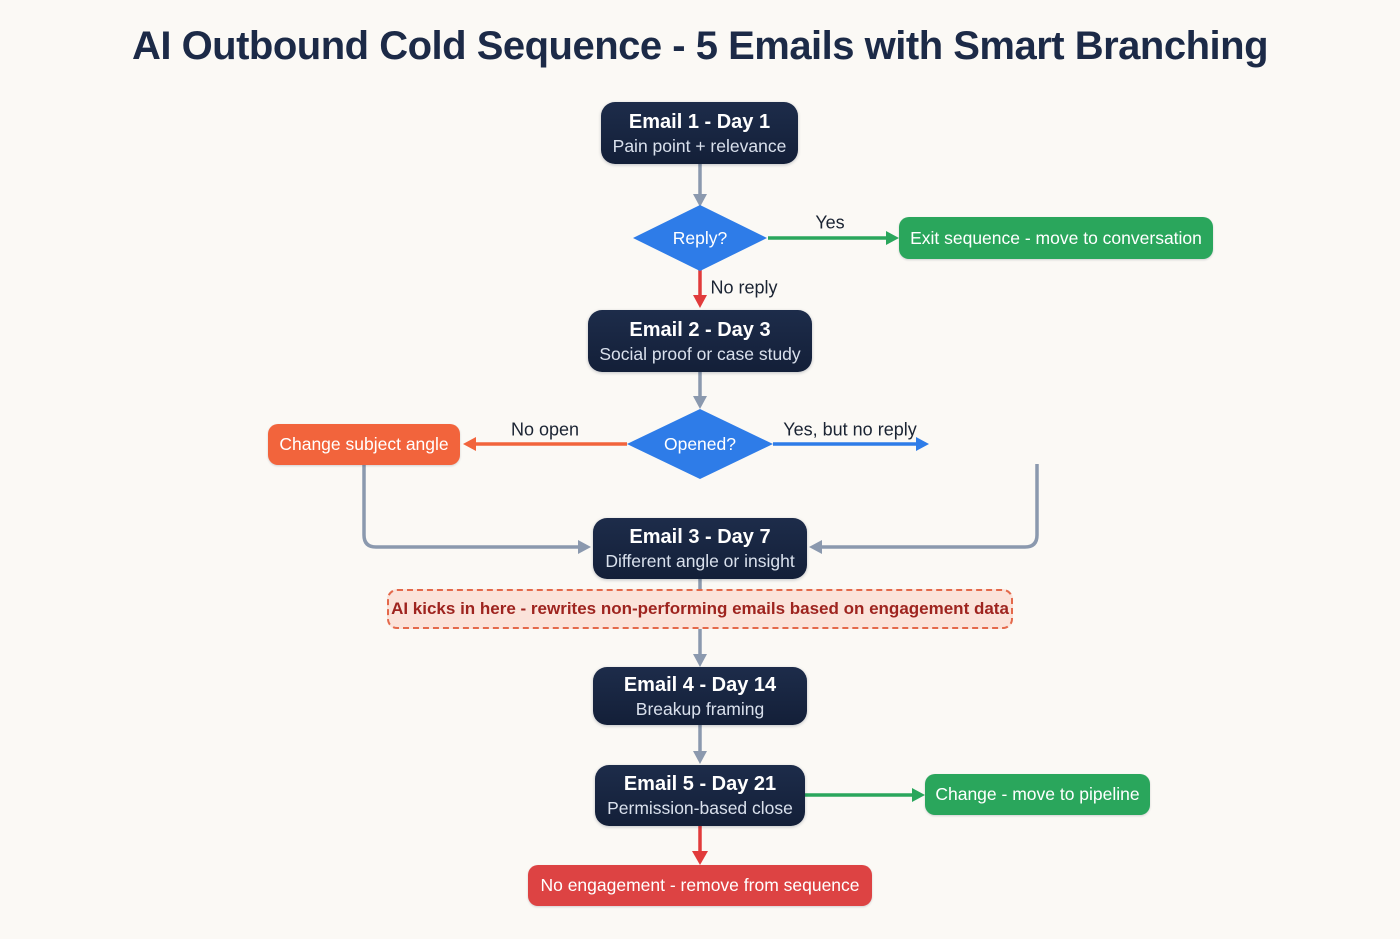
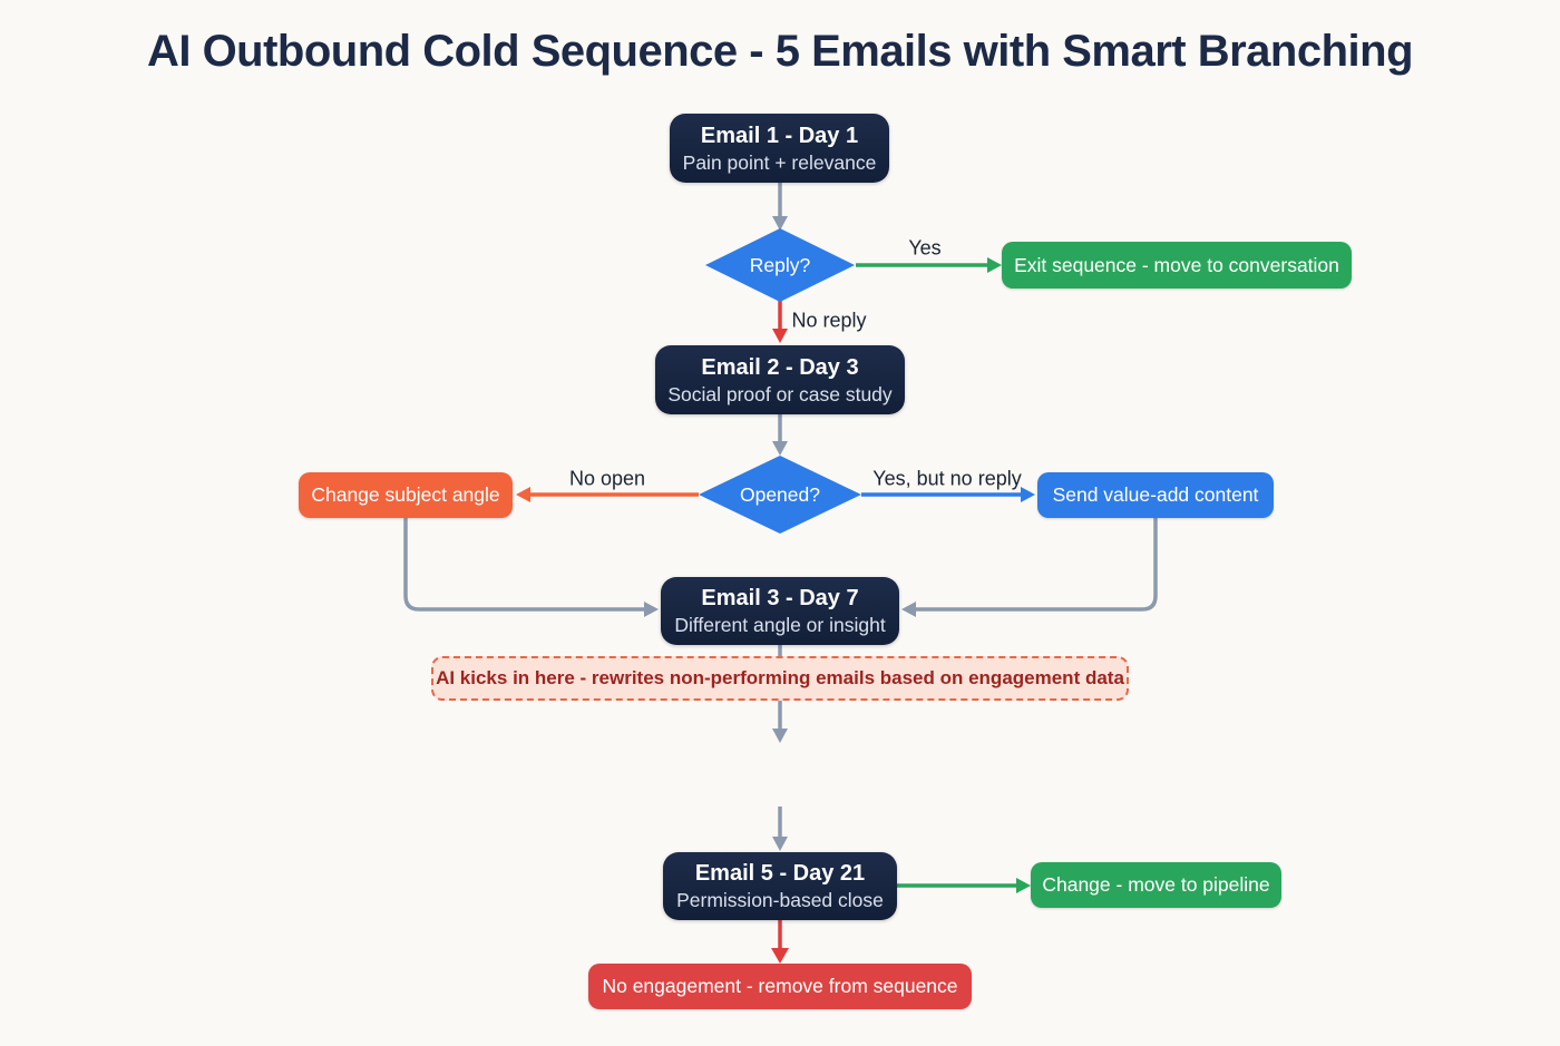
  AI Outbound Cold Sequence - 5 Emails with Smart Branching
  Email 1 - Day 1
  Pain point + relevance
  Reply?
  Yes
  Exit sequence - move to conversation
  No reply
  Email 2 - Day 3
  Social proof or case study
  Opened?
  No open
  Yes, but no reply
  Change subject angle
+ Send value-add content
  Email 3 - Day 7
  Different angle or insight
  AI kicks in here - rewrites non-performing emails based on engagement data
- Email 4 - Day 14
- Breakup framing
  Email 5 - Day 21
  Permission-based close
  Change - move to pipeline
  No engagement - remove from sequence
